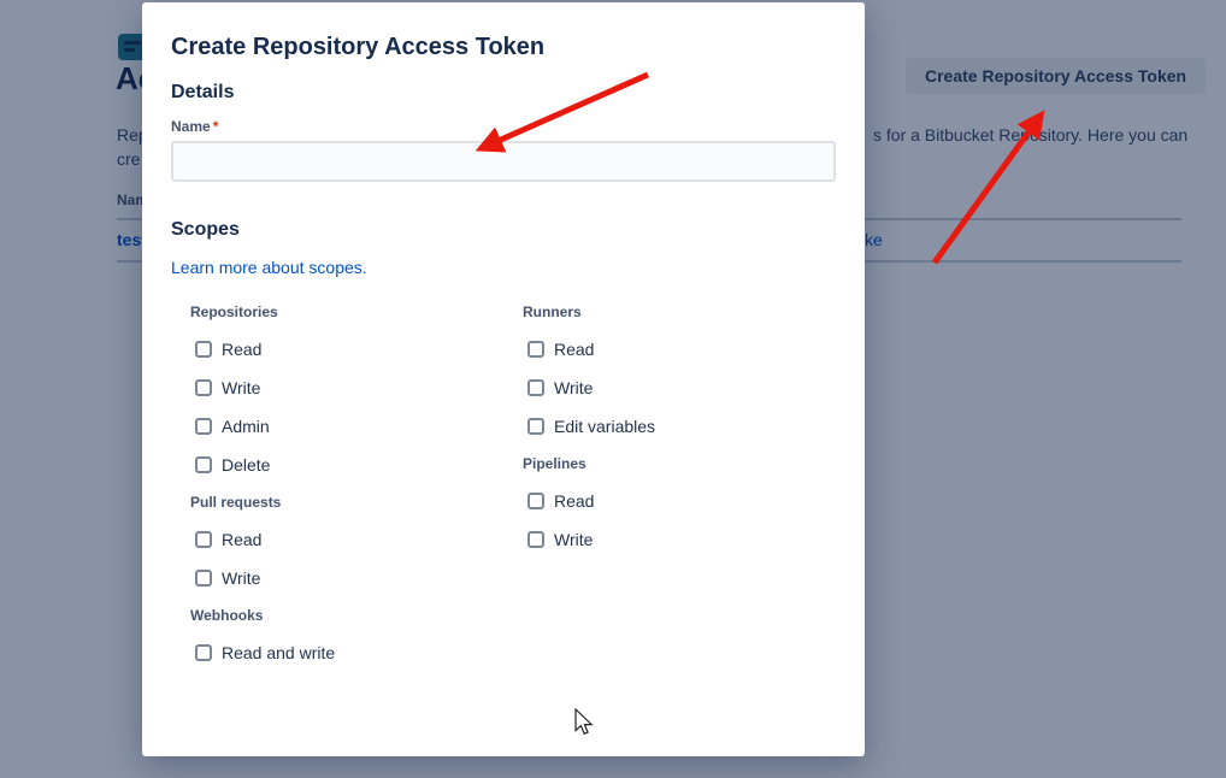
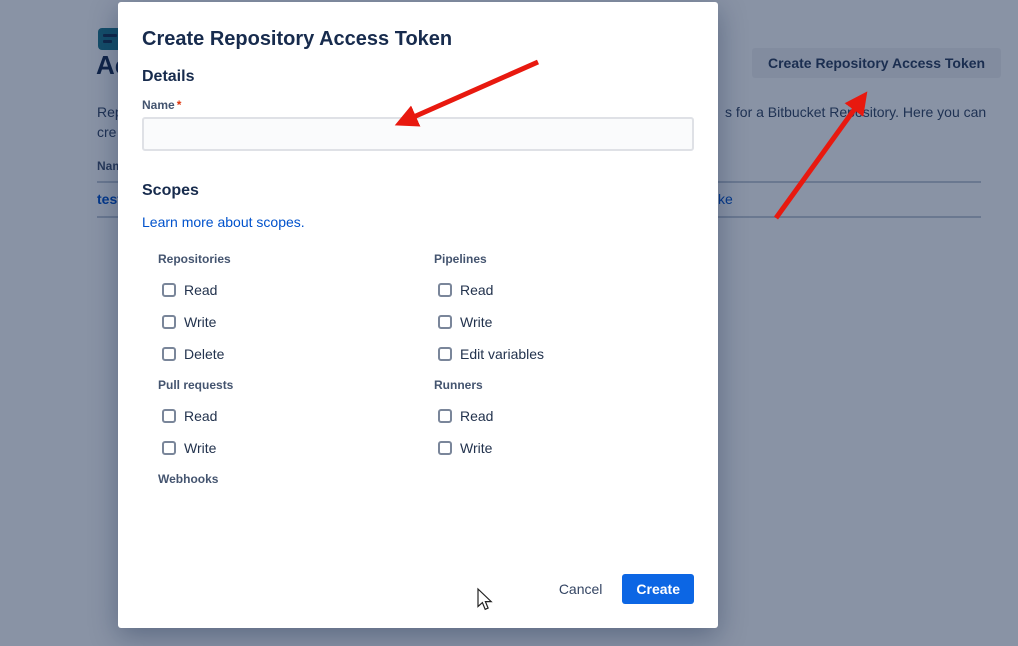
  s for a Bitbucket Reository. Here you can
  cre
  Create Repository Access Token
  tes
  ke
  Create Repository Access Token
  Details
  Name *
  Scopes
  Learn more about scopes.
  Repositories
  Read
  Write
- Admin
  Delete
  Pull requests
  Read
  Write
  Webhooks
- Read and write
- Runners
+ Pipelines
  Read
  Write
  Edit variables
- Pipelines
+ Runners
  Read
  Write
+ Cancel
+ Create
